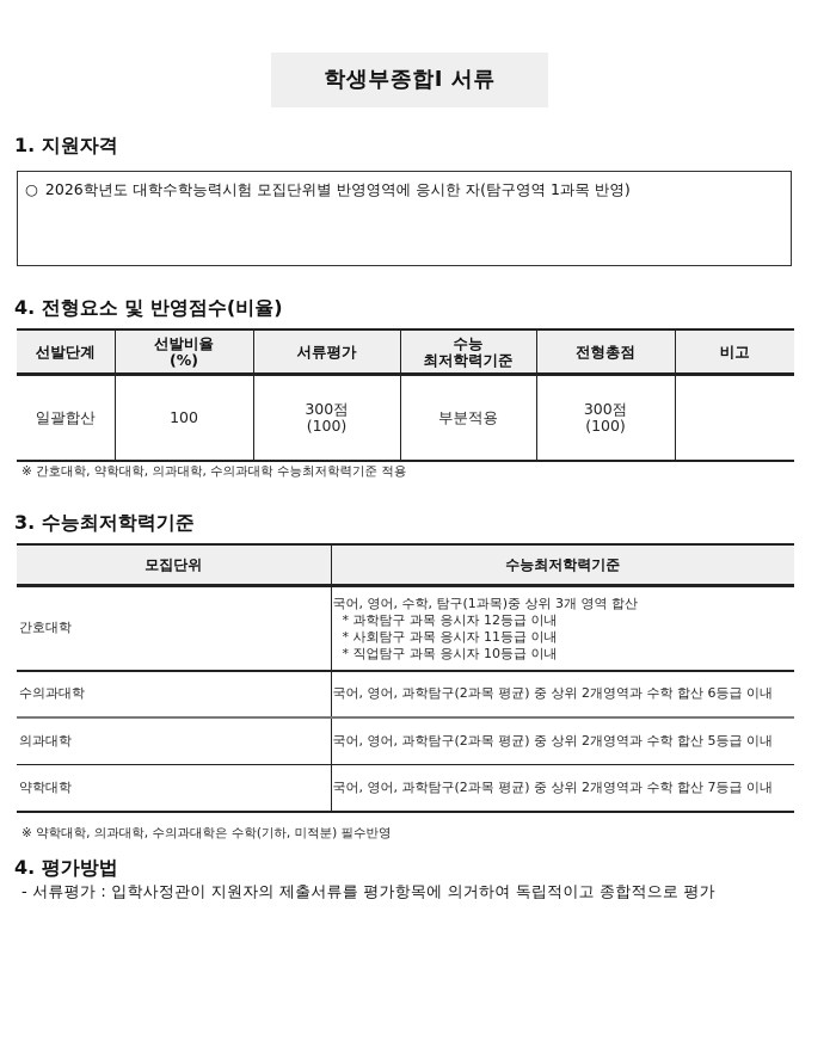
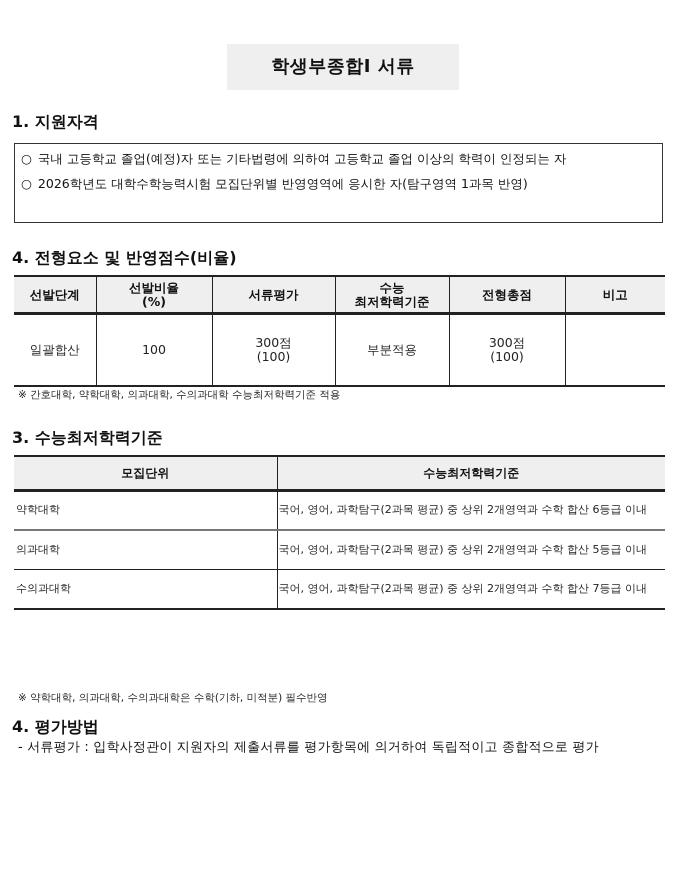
  학생부종합Ⅰ 서류
  1. 지원자격
+ ○ 국내 고등학교 졸업(예정)자 또는 기타법령에 의하여 고등학교 졸업 이상의 학력이 인정되는 자
  ○ 2026학년도 대학수학능력시험 모집단위별 반영영역에 응시한 자(탐구영역 1과목 반영)
  4. 전형요소 및 반영점수(비율)
  선발단계	선발비율(%)	서류평가	수능최저학력기준	전형총점	비고
  일괄합산	100	300점(100)	부분적용	300점(100)
  ※ 간호대학, 약학대학, 의과대학, 수의과대학 수능최저학력기준 적용
  3. 수능최저학력기준
  모집단위	수능최저학력기준
- 간호대학	국어, 영어, 수학, 탐구(1과목)중 상위 3개 영역 합산 * 과학탐구 과목 응시자 12등급 이내 * 사회탐구 과목 응시자 11등급 이내 * 직업탐구 과목 응시자 10등급 이내
- 수의과대학	국어, 영어, 과학탐구(2과목 평균) 중 상위 2개영역과 수학 합산 6등급 이내
+ 약학대학	국어, 영어, 과학탐구(2과목 평균) 중 상위 2개영역과 수학 합산 6등급 이내
  의과대학	국어, 영어, 과학탐구(2과목 평균) 중 상위 2개영역과 수학 합산 5등급 이내
- 약학대학	국어, 영어, 과학탐구(2과목 평균) 중 상위 2개영역과 수학 합산 7등급 이내
+ 수의과대학	국어, 영어, 과학탐구(2과목 평균) 중 상위 2개영역과 수학 합산 7등급 이내
  ※ 약학대학, 의과대학, 수의과대학은 수학(기하, 미적분) 필수반영
  4. 평가방법
  - 서류평가 : 입학사정관이 지원자의 제출서류를 평가항목에 의거하여 독립적이고 종합적으로 평가
